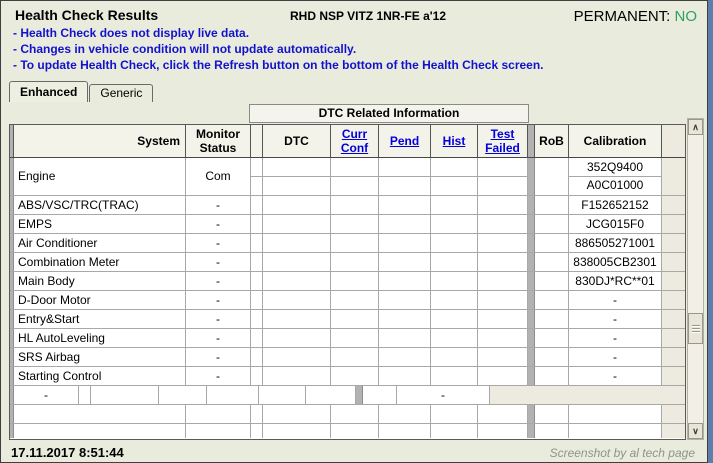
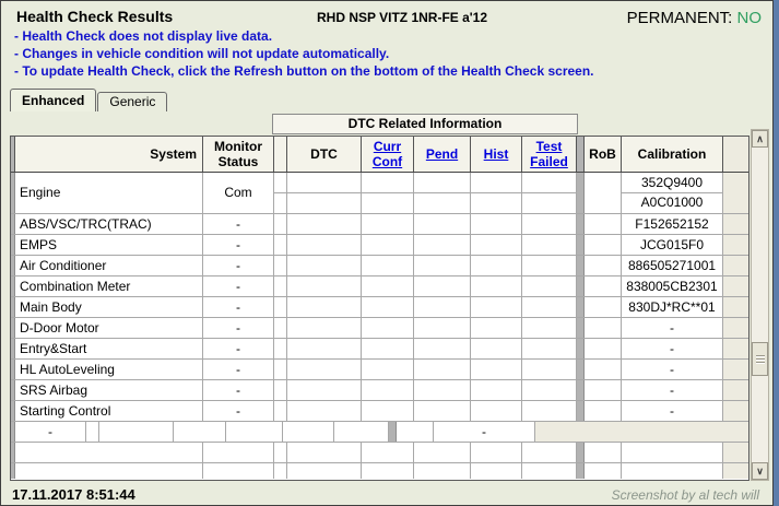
  Health Check Results
  RHD NSP VITZ 1NR-FE a'12
  PERMANENT: NO
  - Health Check does not display live data.
  - Changes in vehicle condition will not update automatically.
  - To update Health Check, click the Refresh button on the bottom of the Health Check screen.
  Enhanced
  Generic
  DTC Related Information
  System
  Monitor
  Status
  DTC
  Curr
  Conf
  Pend
  Hist
  Test
  Failed
  RoB
  Calibration
  Engine
  Com
  352Q9400
  A0C01000
  ABS/VSC/TRC(TRAC)
  -
  F152652152
  EMPS
  -
  JCG015F0
  Air Conditioner
  -
  886505271001
  Combination Meter
  -
  838005CB2301
  Main Body
  -
  830DJ*RC**01
  D-Door Motor
  -
  -
  Entry&Start
  -
  -
  HL AutoLeveling
  -
  -
  SRS Airbag
  -
  -
  Starting Control
  -
  -
  -
  -
  ∧
  ∨
  17.11.2017 8:51:44
- Screenshot by al tech page
+ Screenshot by al tech will
